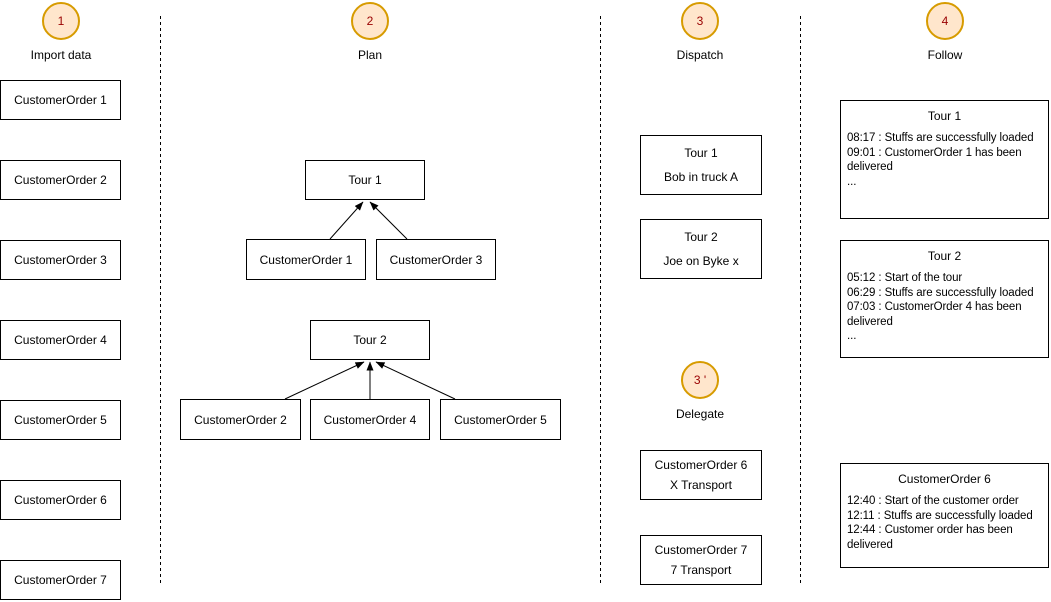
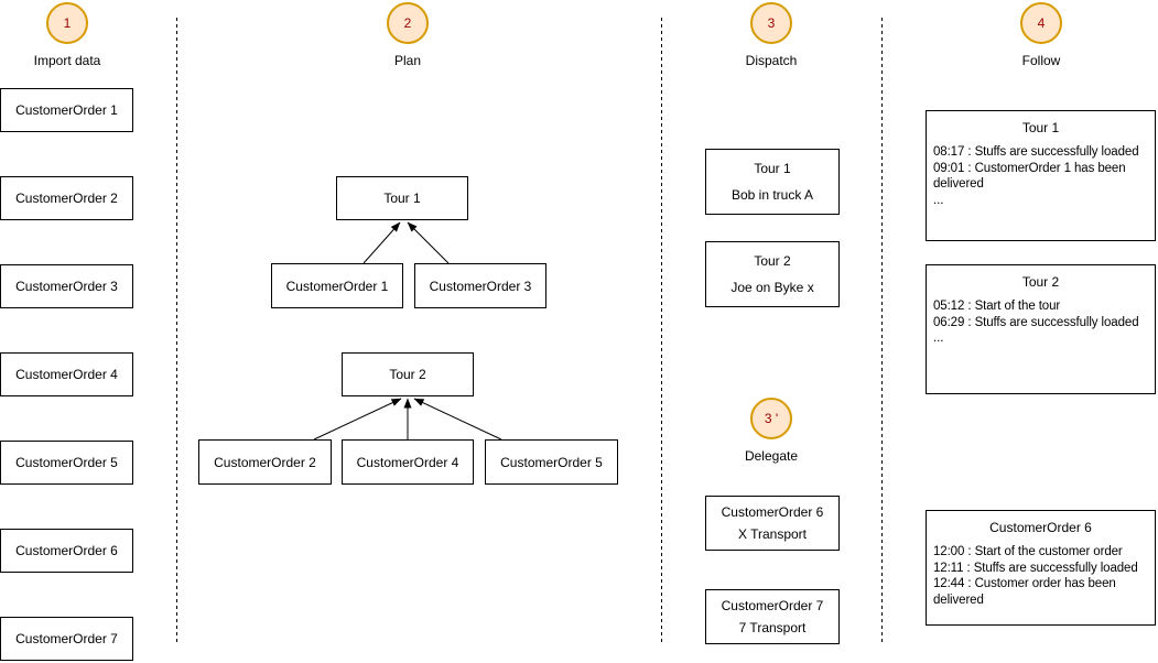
  1
  2
  3
  4
  3 '
  Import data
  Plan
  Dispatch
  Follow
  Delegate
  CustomerOrder 1
  CustomerOrder 2
  CustomerOrder 3
  CustomerOrder 4
  CustomerOrder 5
  CustomerOrder 6
  CustomerOrder 7
  Tour 1
  CustomerOrder 1
  CustomerOrder 3
  Tour 2
  CustomerOrder 2
  CustomerOrder 4
  CustomerOrder 5
  Tour 1
  Bob in truck A
  Tour 2
  Joe on Byke x
  CustomerOrder 6
  X Transport
  CustomerOrder 7
  7 Transport
  Tour 1
  08:17 : Stuffs are successfully loaded
  09:01 : CustomerOrder 1 has been delivered
  ...
  Tour 2
  05:12 : Start of the tour
  06:29 : Stuffs are successfully loaded
- 07:03 : CustomerOrder 4 has been delivered
  ...
  CustomerOrder 6
- 12:40 : Start of the customer order
+ 12:00 : Start of the customer order
  12:11 : Stuffs are successfully loaded
  12:44 : Customer order has been delivered
